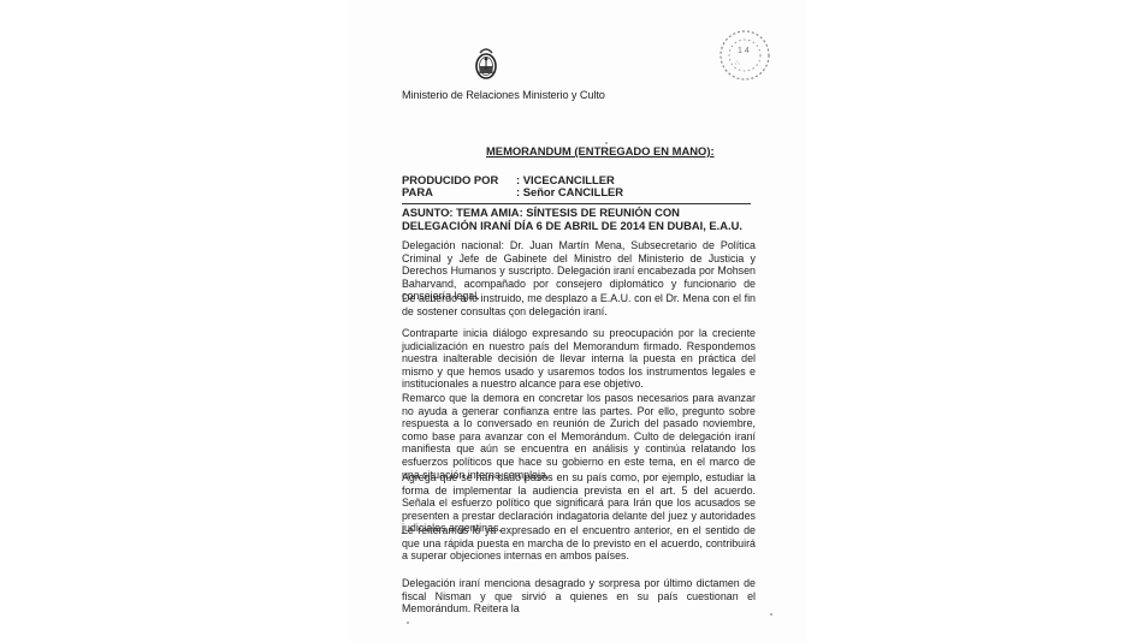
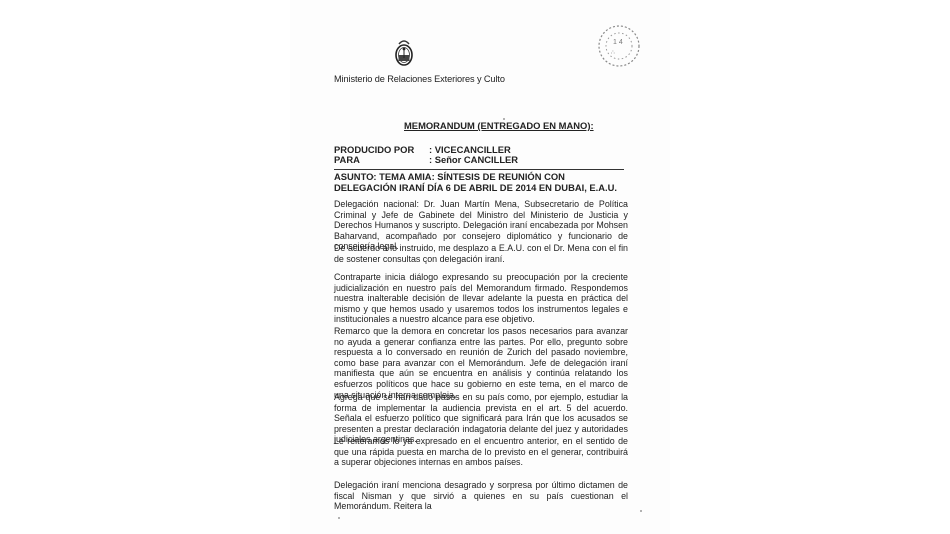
- Ministerio de Relaciones Ministerio y Culto
+ Ministerio de Relaciones Exteriores y Culto
  MEMORANDUM (ENTREGADO EN MANO):
  PRODUCIDO POR
  : VICECANCILLER
  PARA
  : Señor CANCILLER
  ASUNTO: TEMA AMIA: SÍNTESIS DE REUNIÓN CON DELEGACIÓN IRANÍ DÍA 6 DE ABRIL DE 2014 EN DUBAI, E.A.U.
  Delegación nacional: Dr. Juan Martín Mena, Subsecretario de Política Criminal y Jefe de Gabinete del Ministro del Ministerio de Justicia y Derechos Humanos y suscripto. Delegación iraní encabezada por Mohsen Baharvand, acompañado por consejero diplomático y funcionario de consejería legal.
  De acuerdo a lo instruido, me desplazo a E.A.U. con el Dr. Mena con el fin de sostener consultas con delegación iraní.
- Contraparte inicia diálogo expresando su preocupación por la creciente judicialización en nuestro país del Memorandum firmado. Respondemos nuestra inalterable decisión de llevar interna la puesta en práctica del mismo y que hemos usado y usaremos todos los instrumentos legales e institucionales a nuestro alcance para ese objetivo.
+ Contraparte inicia diálogo expresando su preocupación por la creciente judicialización en nuestro país del Memorandum firmado. Respondemos nuestra inalterable decisión de llevar adelante la puesta en práctica del mismo y que hemos usado y usaremos todos los instrumentos legales e institucionales a nuestro alcance para ese objetivo.
- Remarco que la demora en concretar los pasos necesarios para avanzar no ayuda a generar confianza entre las partes. Por ello, pregunto sobre respuesta a lo conversado en reunión de Zurich del pasado noviembre, como base para avanzar con el Memorándum. Culto de delegación iraní manifiesta que aún se encuentra en análisis y continúa relatando los esfuerzos políticos que hace su gobierno en este tema, en el marco de una situación interna compleja.
+ Remarco que la demora en concretar los pasos necesarios para avanzar no ayuda a generar confianza entre las partes. Por ello, pregunto sobre respuesta a lo conversado en reunión de Zurich del pasado noviembre, como base para avanzar con el Memorándum. Jefe de delegación iraní manifiesta que aún se encuentra en análisis y continúa relatando los esfuerzos políticos que hace su gobierno en este tema, en el marco de una situación interna compleja.
  Agrega que se han dado pasos en su país como, por ejemplo, estudiar la forma de implementar la audiencia prevista en el art. 5 del acuerdo. Señala el esfuerzo político que significará para Irán que los acusados se presenten a prestar declaración indagatoria delante del juez y autoridades judiciales argentinas.
- Le reiteramos lo ya expresado en el encuentro anterior, en el sentido de que una rápida puesta en marcha de lo previsto en el acuerdo, contribuirá a superar objeciones internas en ambos países.
+ Le reiteramos lo ya expresado en el encuentro anterior, en el sentido de que una rápida puesta en marcha de lo previsto en el generar, contribuirá a superar objeciones internas en ambos países.
  Delegación iraní menciona desagrado y sorpresa por último dictamen de fiscal Nisman y que sirvió a quienes en su país cuestionan el Memorándum. Reitera la
